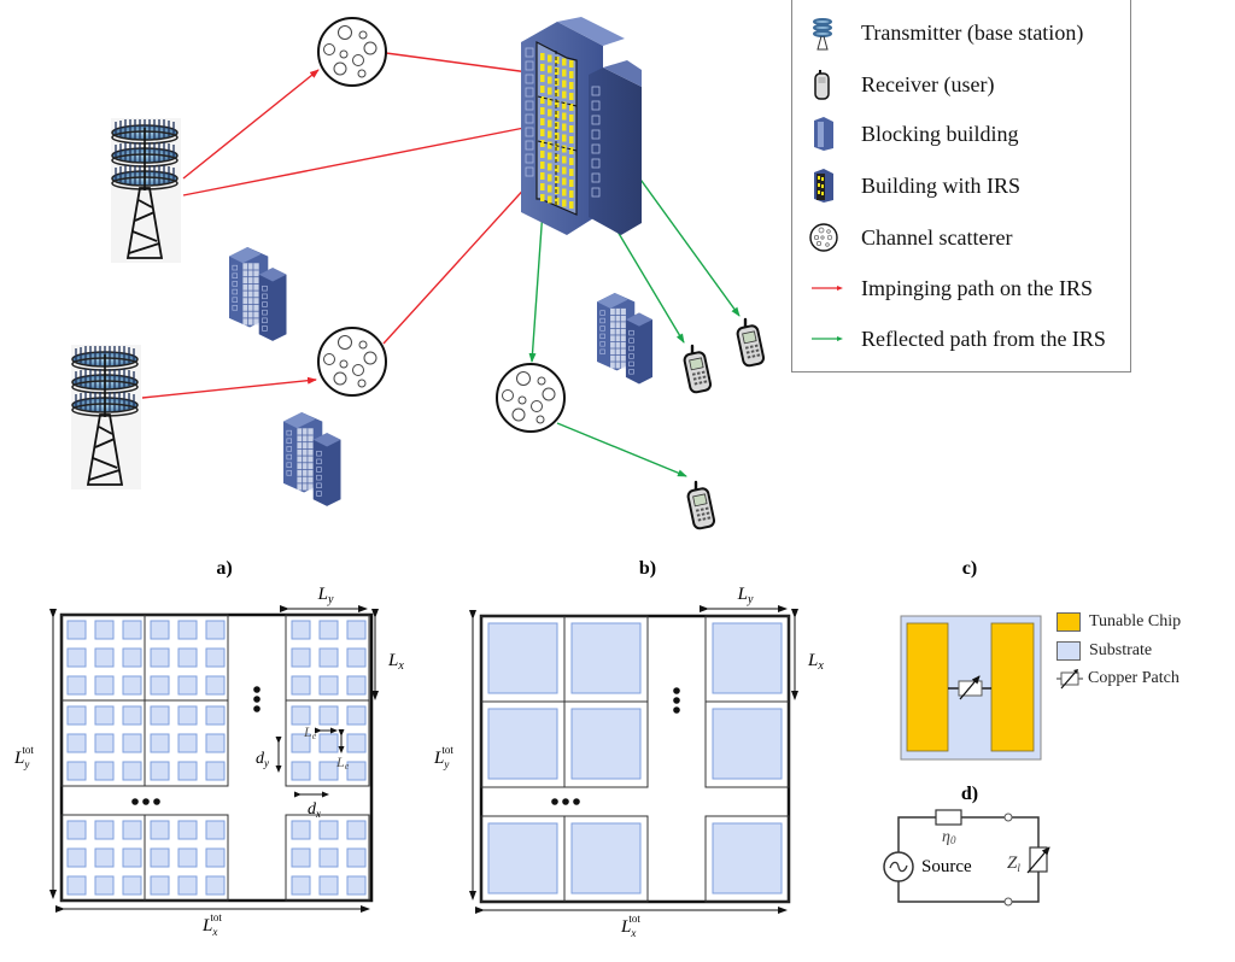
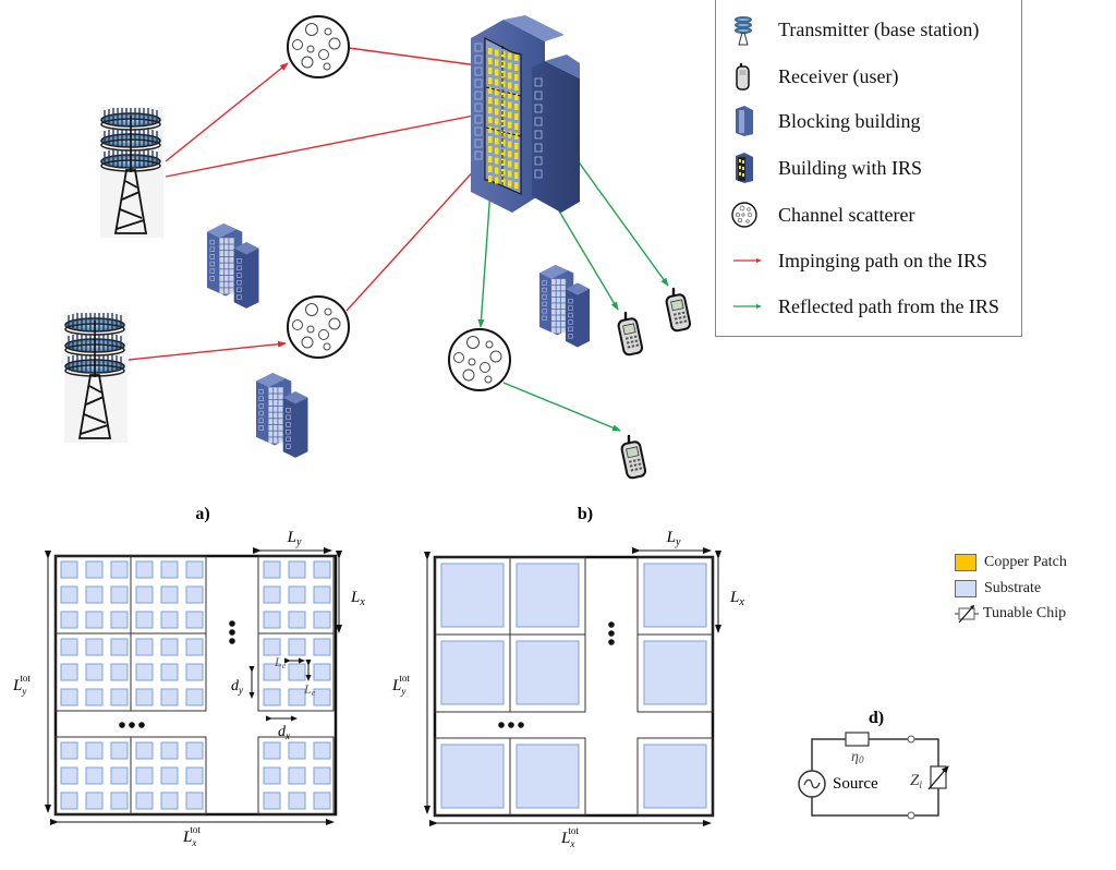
  a)
  Ly
  Lx
  Ly tot
  Lx tot
  dy
  dx
  Le
  Le
  b)
  Ly
  Lx
  Ly tot
  Lx tot
- c)
  d)
  Source
  η0
  Zl
  Transmitter (base station)
  Receiver (user)
  Blocking building
  Building with IRS
  Channel scatterer
  Impinging path on the IRS
  Reflected path from the IRS
- Tunable Chip
+ Copper Patch
  Substrate
- Copper Patch
+ Tunable Chip
